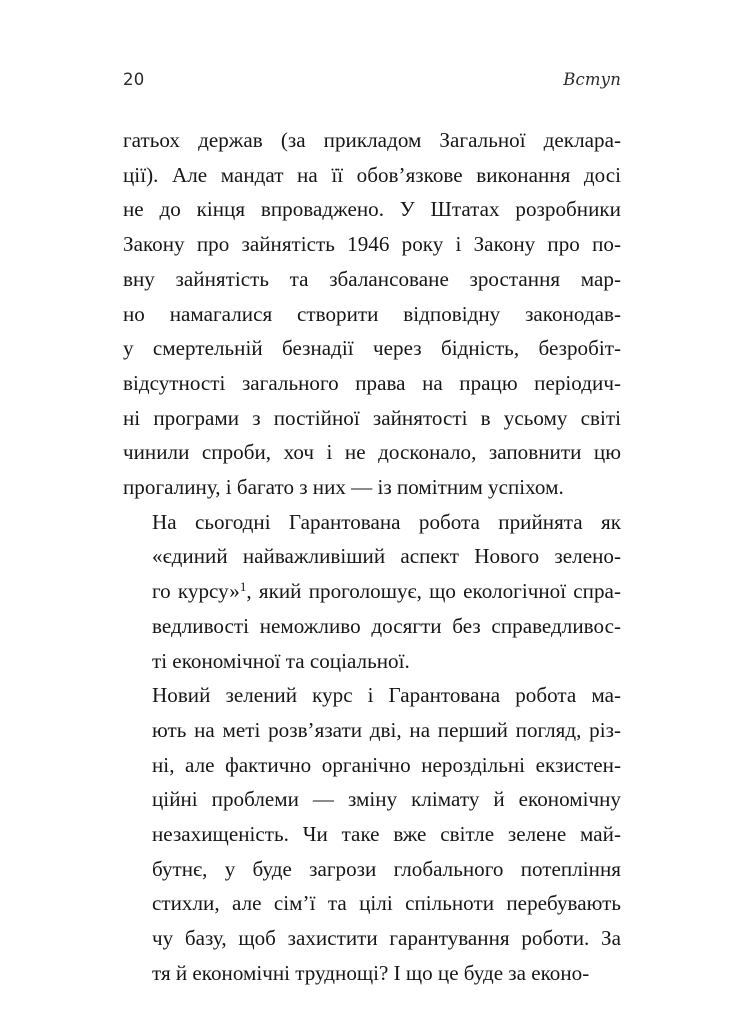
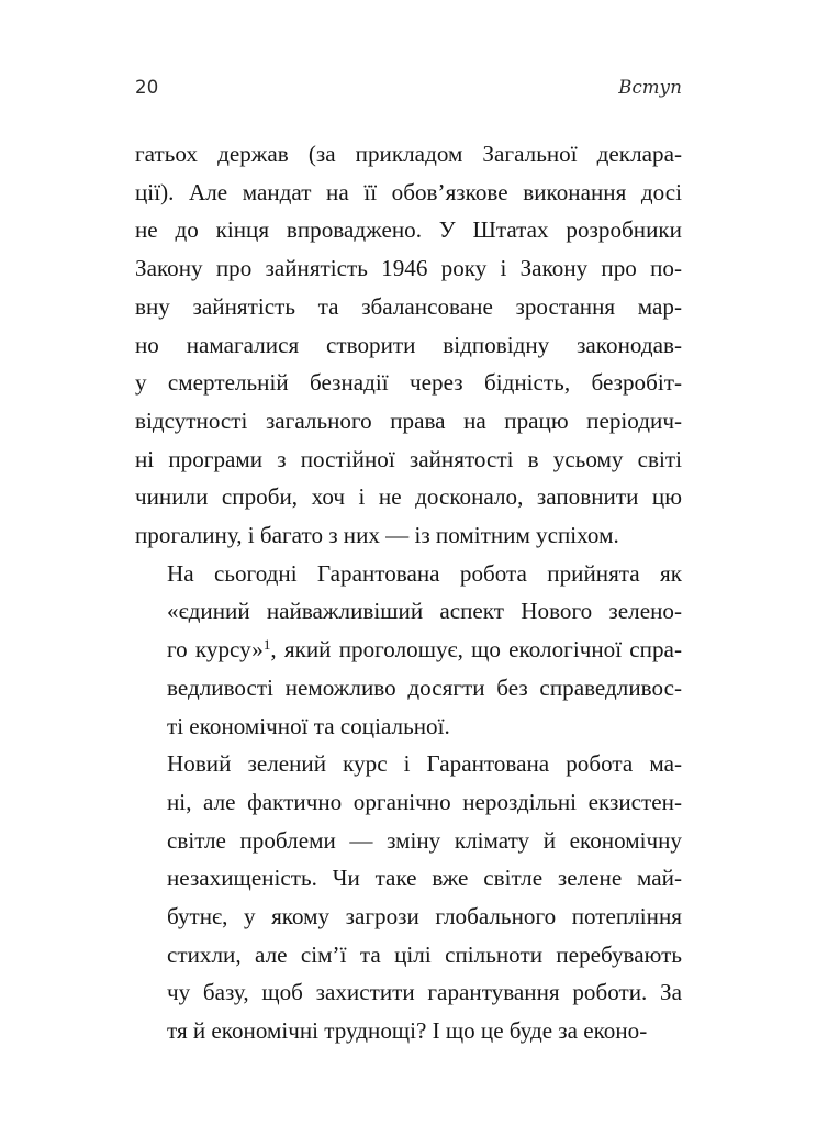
  20
  Вступ
  гатьох держав (за прикладом Загальної деклара-
  ції). Але мандат на її обов’язкове виконання досі
  не до кінця впроваджено. У Штатах розробники
  Закону про зайнятість 1946 року і Закону про по-
  вну зайнятість та збалансоване зростання мар-
  но намагалися створити відповідну законодав-
  у смертельній безнадії через бідність, безробіт-
  відсутності загального права на працю періодич-
  ні програми з постійної зайнятості в усьому світі
  чинили спроби, хоч і не досконало, заповнити цю
  прогалину, і багато з них — із помітним успіхом.
  На сьогодні Гарантована робота прийнята як
  «єдиний найважливіший аспект Нового зелено-
  го курсу»1, який проголошує, що екологічної спра-
  ведливості неможливо досягти без справедливос-
  ті економічної та соціальної.
  Новий зелений курс і Гарантована робота ма-
- ють на меті розв’язати дві, на перший погляд, різ-
  ні, але фактично органічно нероздільні екзистен-
- ційні проблеми — зміну клімату й економічну
+ світле проблеми — зміну клімату й економічну
  незахищеність. Чи таке вже світле зелене май-
- бутнє, у буде загрози глобального потепління
+ бутнє, у якому загрози глобального потепління
  стихли, але сім’ї та цілі спільноти перебувають
  чу базу, щоб захистити гарантування роботи. За
  тя й економічні труднощі? І що це буде за еконо-
